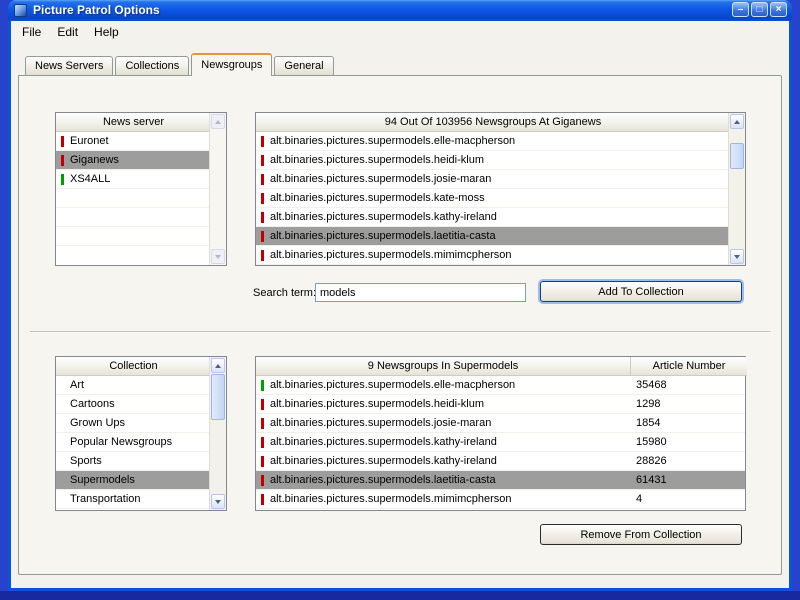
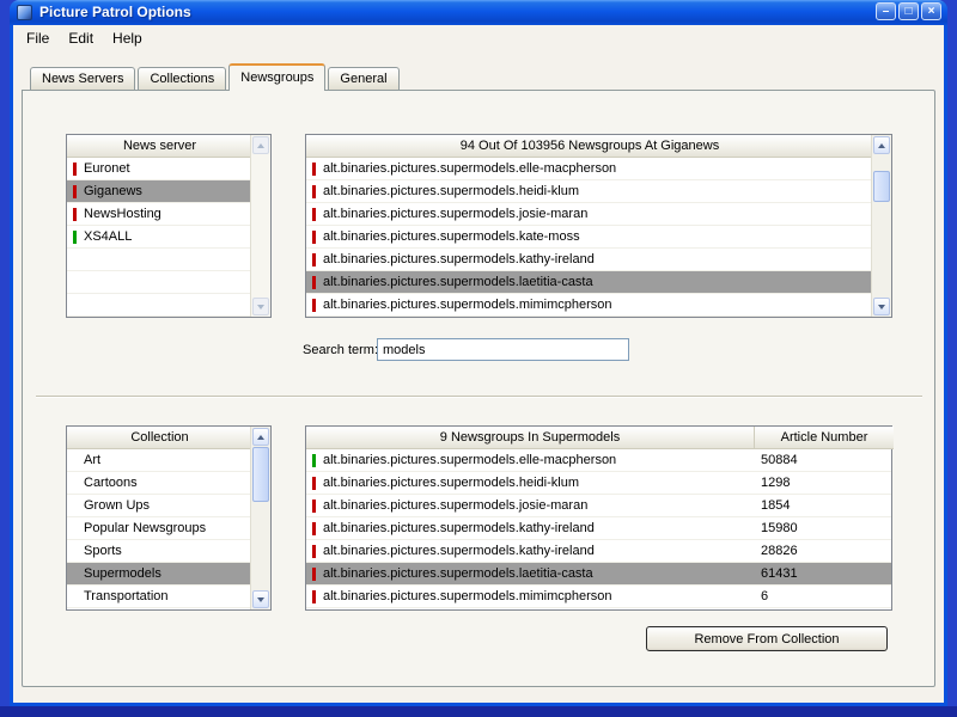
  Picture Patrol Options
  –
  □
  ×
  File
  Edit
  Help
  News Servers
  Collections
  Newsgroups
  General
  News server
  Euronet
  Giganews
+ NewsHosting
  XS4ALL
  94 Out Of 103956 Newsgroups At Giganews
  alt.binaries.pictures.supermodels.elle-macpherson
  alt.binaries.pictures.supermodels.heidi-klum
  alt.binaries.pictures.supermodels.josie-maran
  alt.binaries.pictures.supermodels.kate-moss
  alt.binaries.pictures.supermodels.kathy-ireland
  alt.binaries.pictures.supermodels.laetitia-casta
  alt.binaries.pictures.supermodels.mimimcpherson
  Search term
  models
- Add To Collection
  Collection
  Art
  Cartoons
  Grown Ups
  Popular Newsgroups
  Sports
  Supermodels
  Transportation
  9 Newsgroups In Supermodels
  Article Number
  alt.binaries.pictures.supermodels.elle-macpherson
- 35468
+ 50884
  alt.binaries.pictures.supermodels.heidi-klum
  1298
  alt.binaries.pictures.supermodels.josie-maran
  1854
  alt.binaries.pictures.supermodels.kathy-ireland
  15980
  alt.binaries.pictures.supermodels.kathy-ireland
  28826
  alt.binaries.pictures.supermodels.laetitia-casta
  61431
  alt.binaries.pictures.supermodels.mimimcpherson
- 4
+ 6
  Remove From Collection
